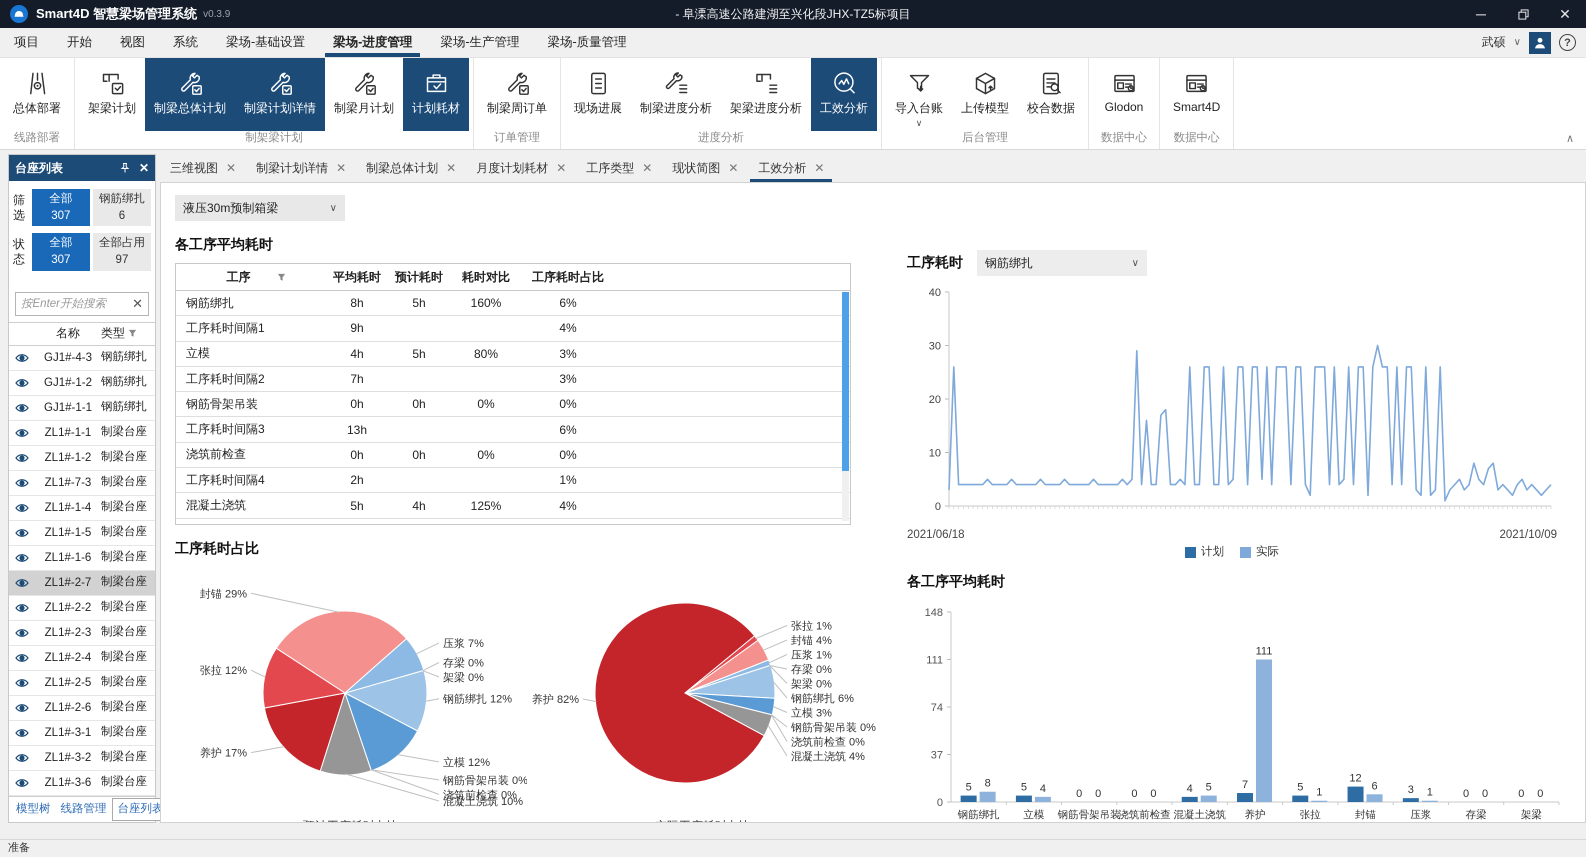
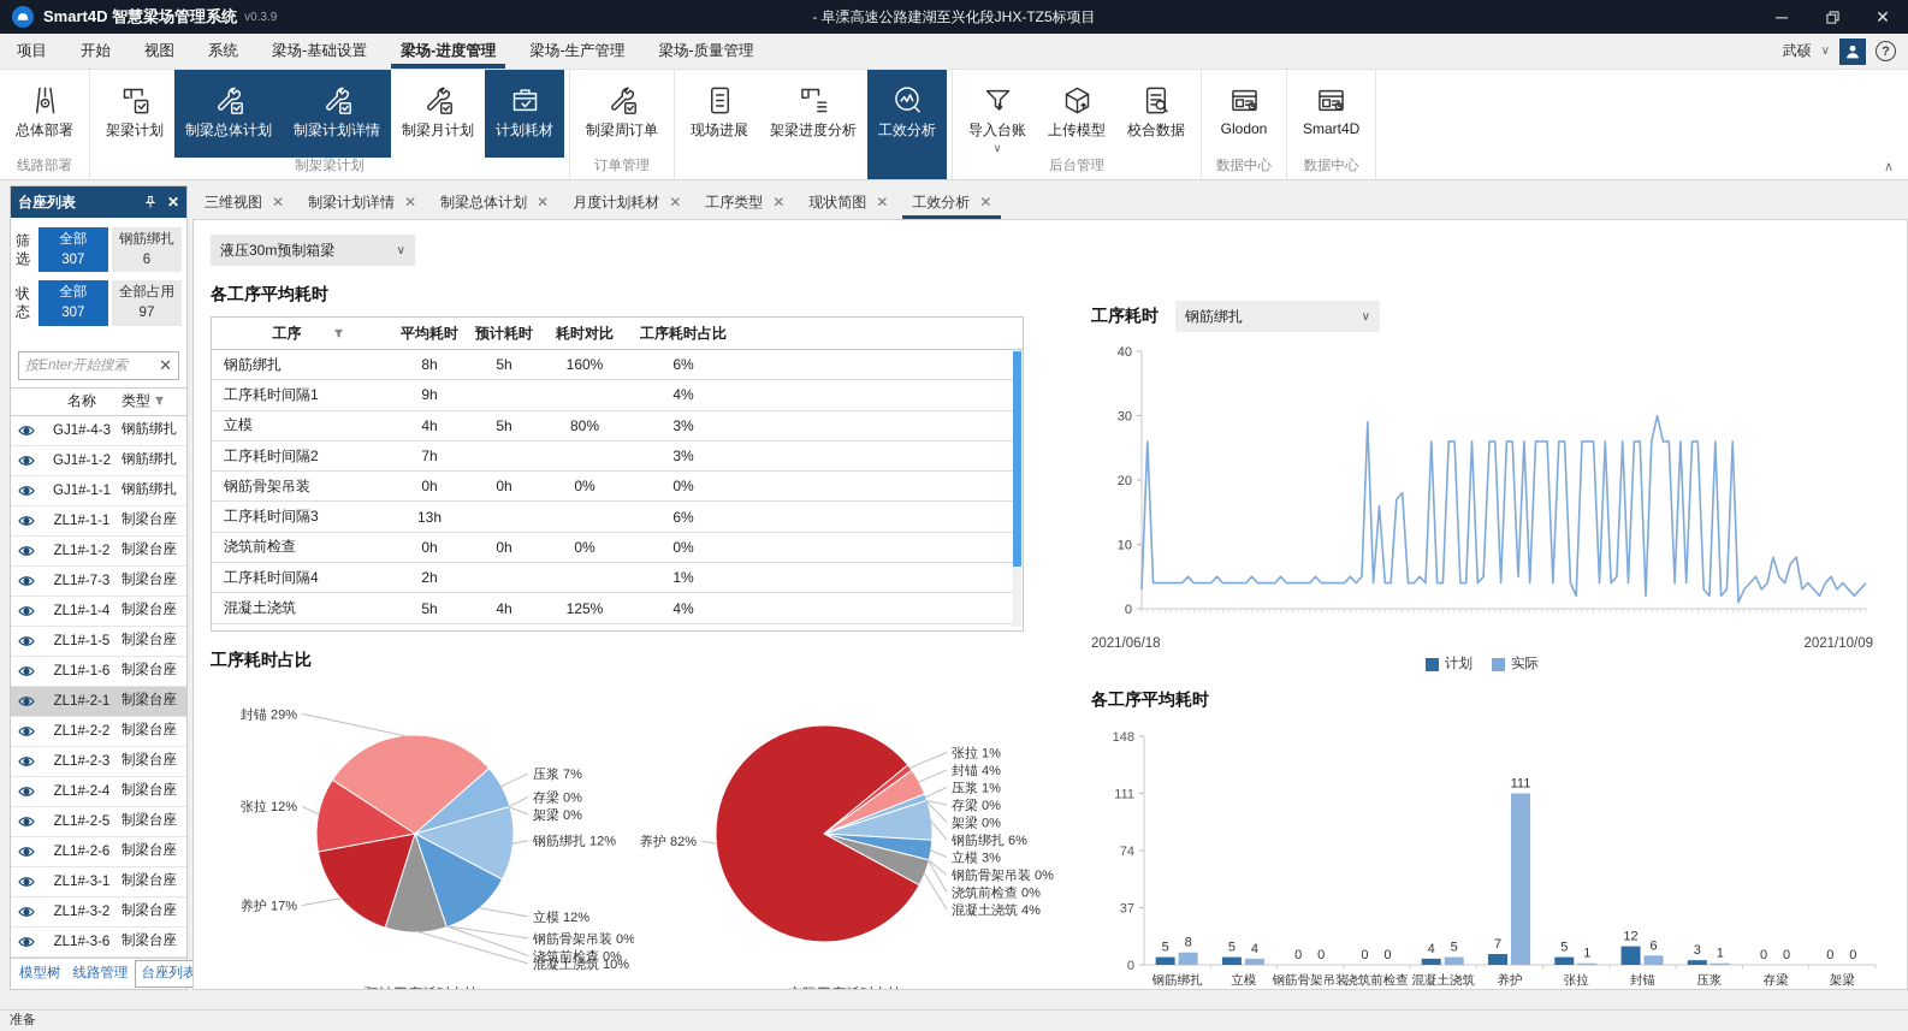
  Smart4D 智慧梁场管理系统
  v0.3.9
  - 阜溧高速公路建湖至兴化段JHX-TZ5标项目
  ─
  ✕
  项目
  开始
  视图
  系统
  梁场-基础设置
  梁场-进度管理
  梁场-生产管理
  梁场-质量管理
  武硕
  ∨
  ?
  总体部署
  线路部署
  架梁计划
  制梁总体计划
  制梁计划详情
  制梁月计划
  计划耗材
  制架梁计划
  制梁周订单
  订单管理
  现场进展
- 制梁进度分析
  架梁进度分析
  工效分析
- 进度分析
  导入台账
  ∨
  上传模型
  校合数据
  后台管理
  Glodon
  数据中心
  Smart4D
  数据中心
  ∧
  台座列表
  ✕
  筛选
  全部
  307
  钢筋绑扎
  6
  状态
  全部
  307
  全部占用
  97
  按Enter开始搜索
  ✕
  名称
  类型
  GJ1#-4-3
  钢筋绑扎
  GJ1#-1-2
  钢筋绑扎
  GJ1#-1-1
  钢筋绑扎
  ZL1#-1-1
  制梁台座
  ZL1#-1-2
  制梁台座
  ZL1#-7-3
  制梁台座
  ZL1#-1-4
  制梁台座
  ZL1#-1-5
  制梁台座
  ZL1#-1-6
  制梁台座
- ZL1#-2-7
+ ZL1#-2-1
  制梁台座
  ZL1#-2-2
  制梁台座
  ZL1#-2-3
  制梁台座
  ZL1#-2-4
  制梁台座
  ZL1#-2-5
  制梁台座
  ZL1#-2-6
  制梁台座
  ZL1#-3-1
  制梁台座
  ZL1#-3-2
  制梁台座
  ZL1#-3-6
  制梁台座
  模型树
  线路管理
  台座列表
  三维视图
  ✕
  制梁计划详情
  ✕
  制梁总体计划
  ✕
  月度计划耗材
  ✕
  工序类型
  ✕
  现状简图
  ✕
  工效分析
  ✕
  液压30m预制箱梁
  ∨
  各工序平均耗时
  工序
  平均耗时
  预计耗时
  耗时对比
  工序耗时占比
  钢筋绑扎
  8h
  5h
  160%
  6%
  工序耗时间隔1
  9h
  4%
  立模
  4h
  5h
  80%
  3%
  工序耗时间隔2
  7h
  3%
  钢筋骨架吊装
  0h
  0h
  0%
  0%
  工序耗时间隔3
  13h
  6%
  浇筑前检查
  0h
  0h
  0%
  0%
  工序耗时间隔4
  2h
  1%
  混凝土浇筑
  5h
  4h
  125%
  4%
  工序耗时占比
  封锚 29%
  张拉 12%
  养护 17%
  压浆 7%
  存梁 0%
  架梁 0%
  钢筋绑扎 12%
  立模 12%
  钢筋骨架吊装 0%
  浇筑前检查 0%
  混凝土浇筑 10%
  养护 82%
  张拉 1%
  封锚 4%
  压浆 1%
  存梁 0%
  架梁 0%
  钢筋绑扎 6%
  立模 3%
  钢筋骨架吊装 0%
  浇筑前检查 0%
  混凝土浇筑 4%
  工序耗时
  钢筋绑扎
  ∨
  0
  10
  20
  30
  40
  2021/06/18
  2021/10/09
  计划
  实际
  各工序平均耗时
  0
  37
  74
  111
  148
  5
  8
  钢筋绑扎
  5
  4
  立模
  0
  0
  钢筋骨架吊装
  0
  0
  浇筑前检查
  4
  5
  混凝土浇筑
  7
  111
  养护
  5
  1
  张拉
  12
  6
  封锚
  3
  1
  压浆
  0
  0
  存梁
  0
  0
  架梁
  准备
